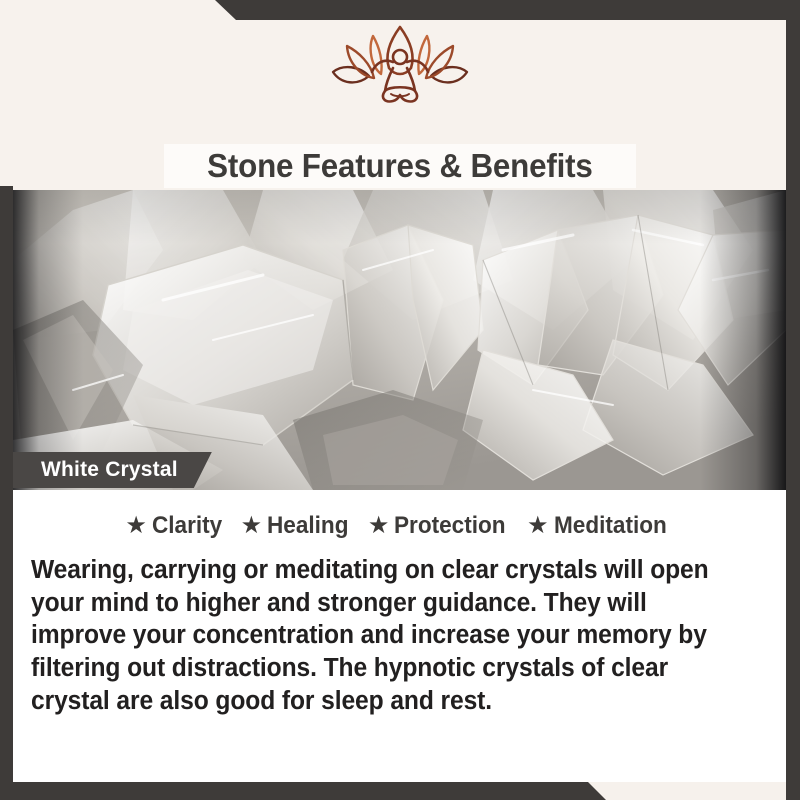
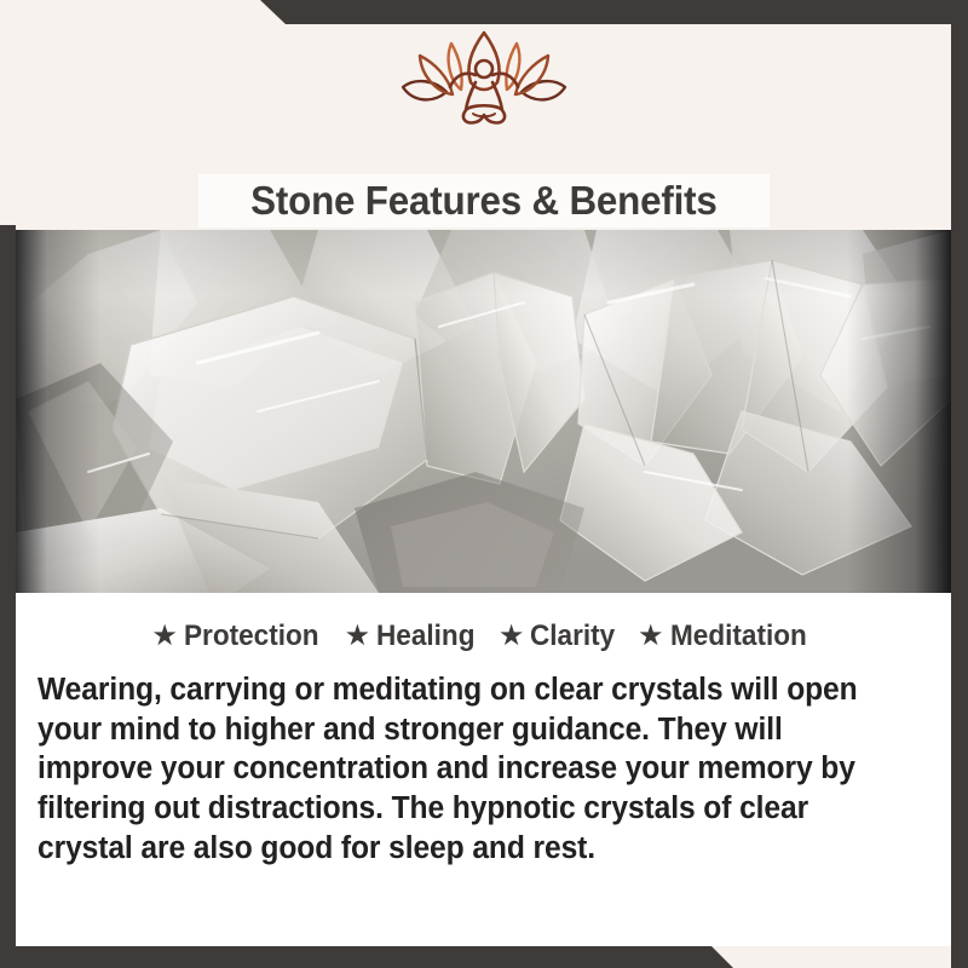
  Stone Features & Benefits
- White Crystal
  ★
- Clarity
+ Protection
  ★
  Healing
  ★
- Protection
+ Clarity
  ★
  Meditation
  Wearing, carrying or meditating on clear crystals will open your mind to higher and stronger guidance. They will improve your concentration and increase your memory by filtering out distractions. The hypnotic crystals of clear crystal are also good for sleep and rest.
